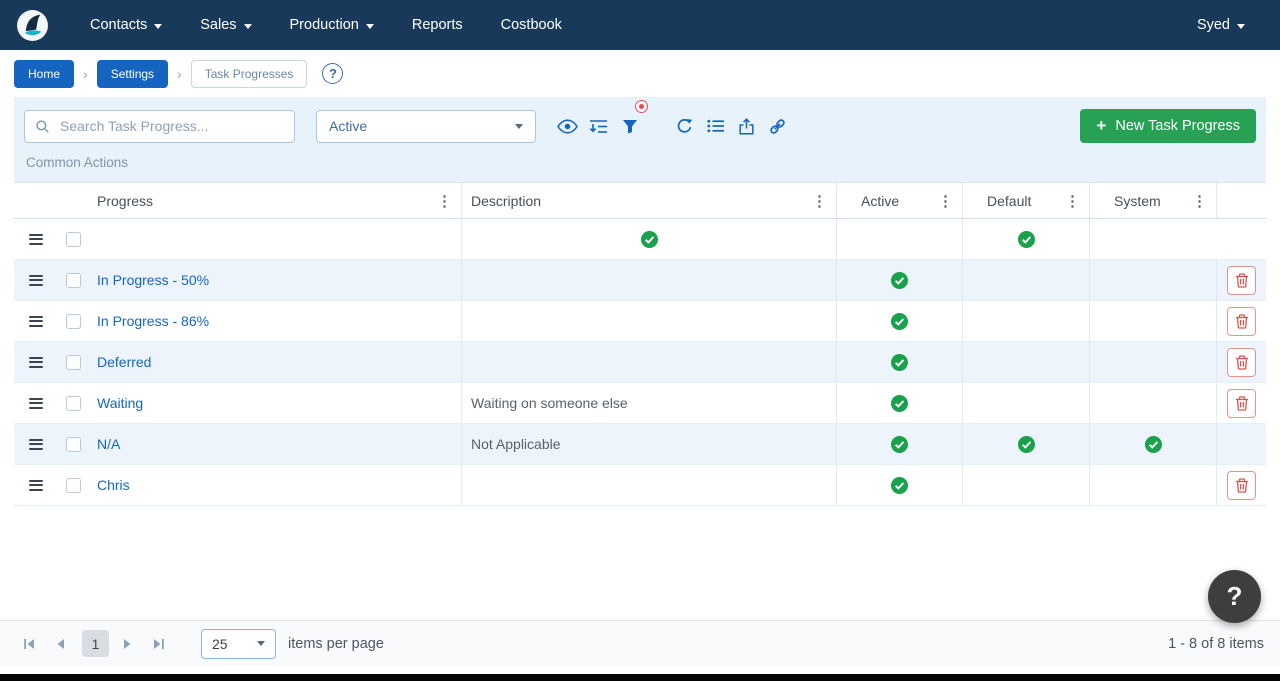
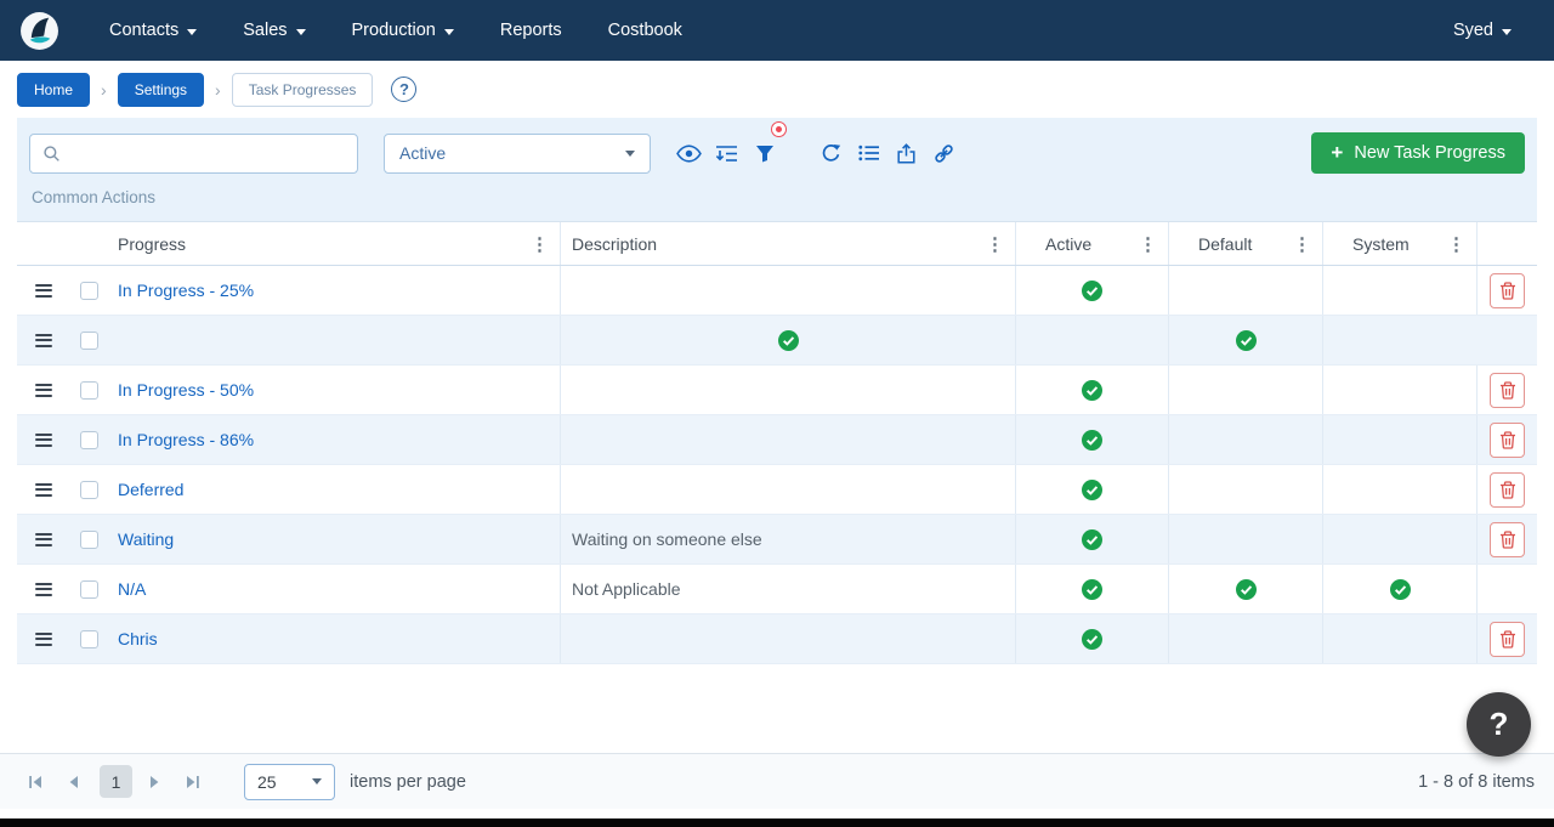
  Contacts
  Sales
  Production
  Reports
  Costbook
  Syed
  Home
  ›
  Settings
  ›
  Task Progresses
  ?
- Search Task Progress...
  Active
  +
  New Task Progress
  Common Actions
  Progress
  ⋮
  Description
  ⋮
  Active
  ⋮
  Default
  ⋮
  System
  ⋮
+ In Progress - 25%
  In Progress - 50%
  In Progress - 86%
  Deferred
  Waiting
  Waiting on someone else
  N/A
  Not Applicable
  Chris
  1
  25
  items per page
  1 - 8 of 8 items
  ?
